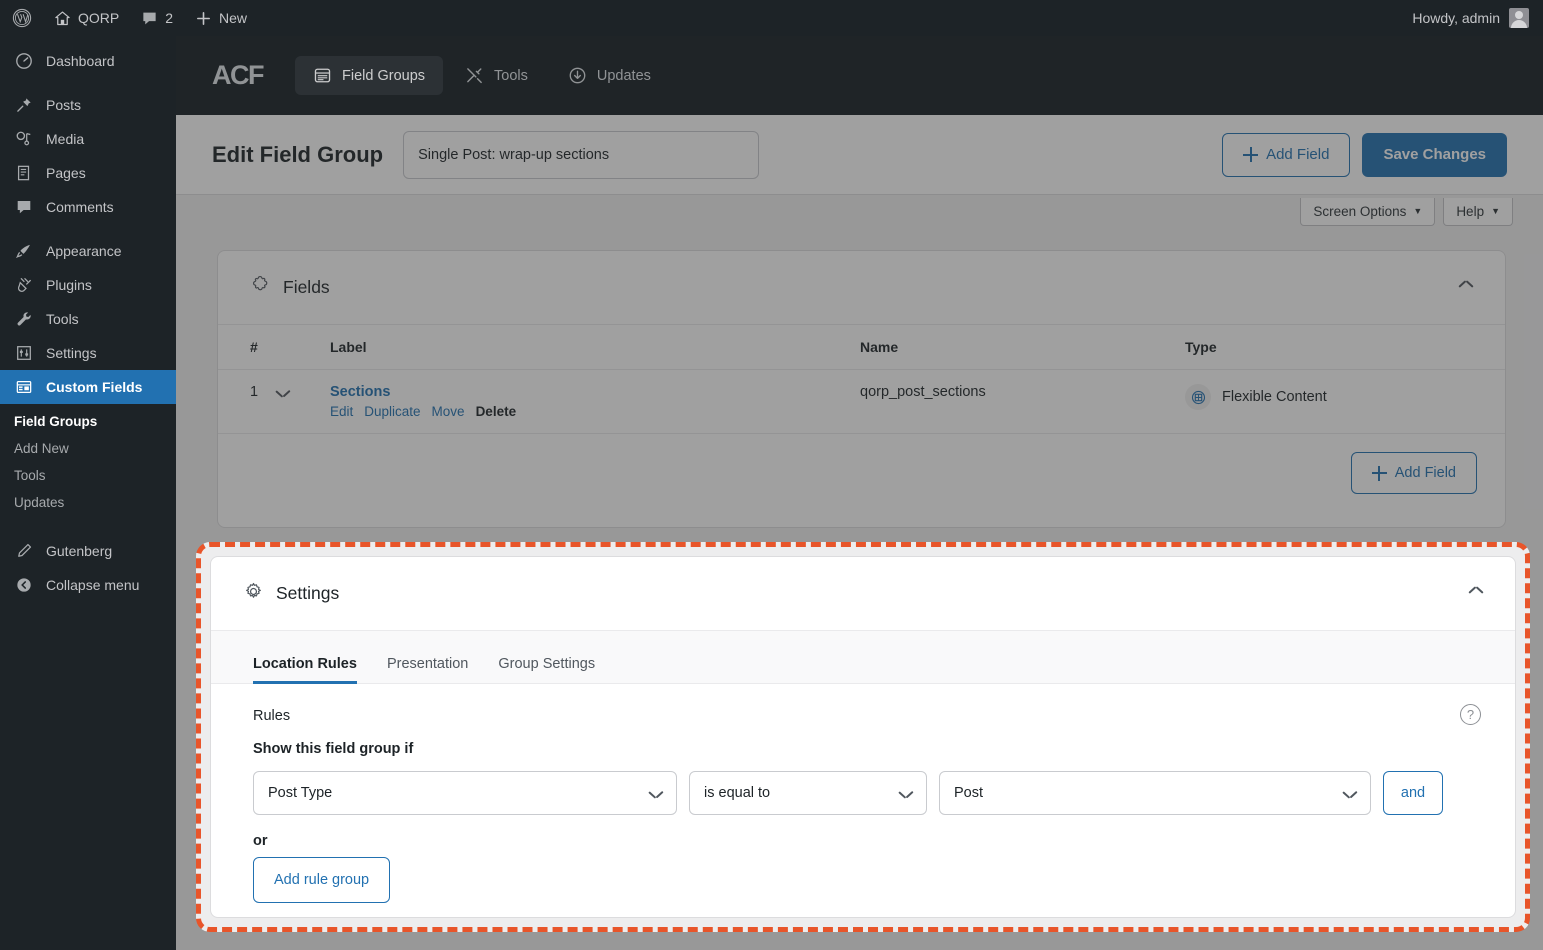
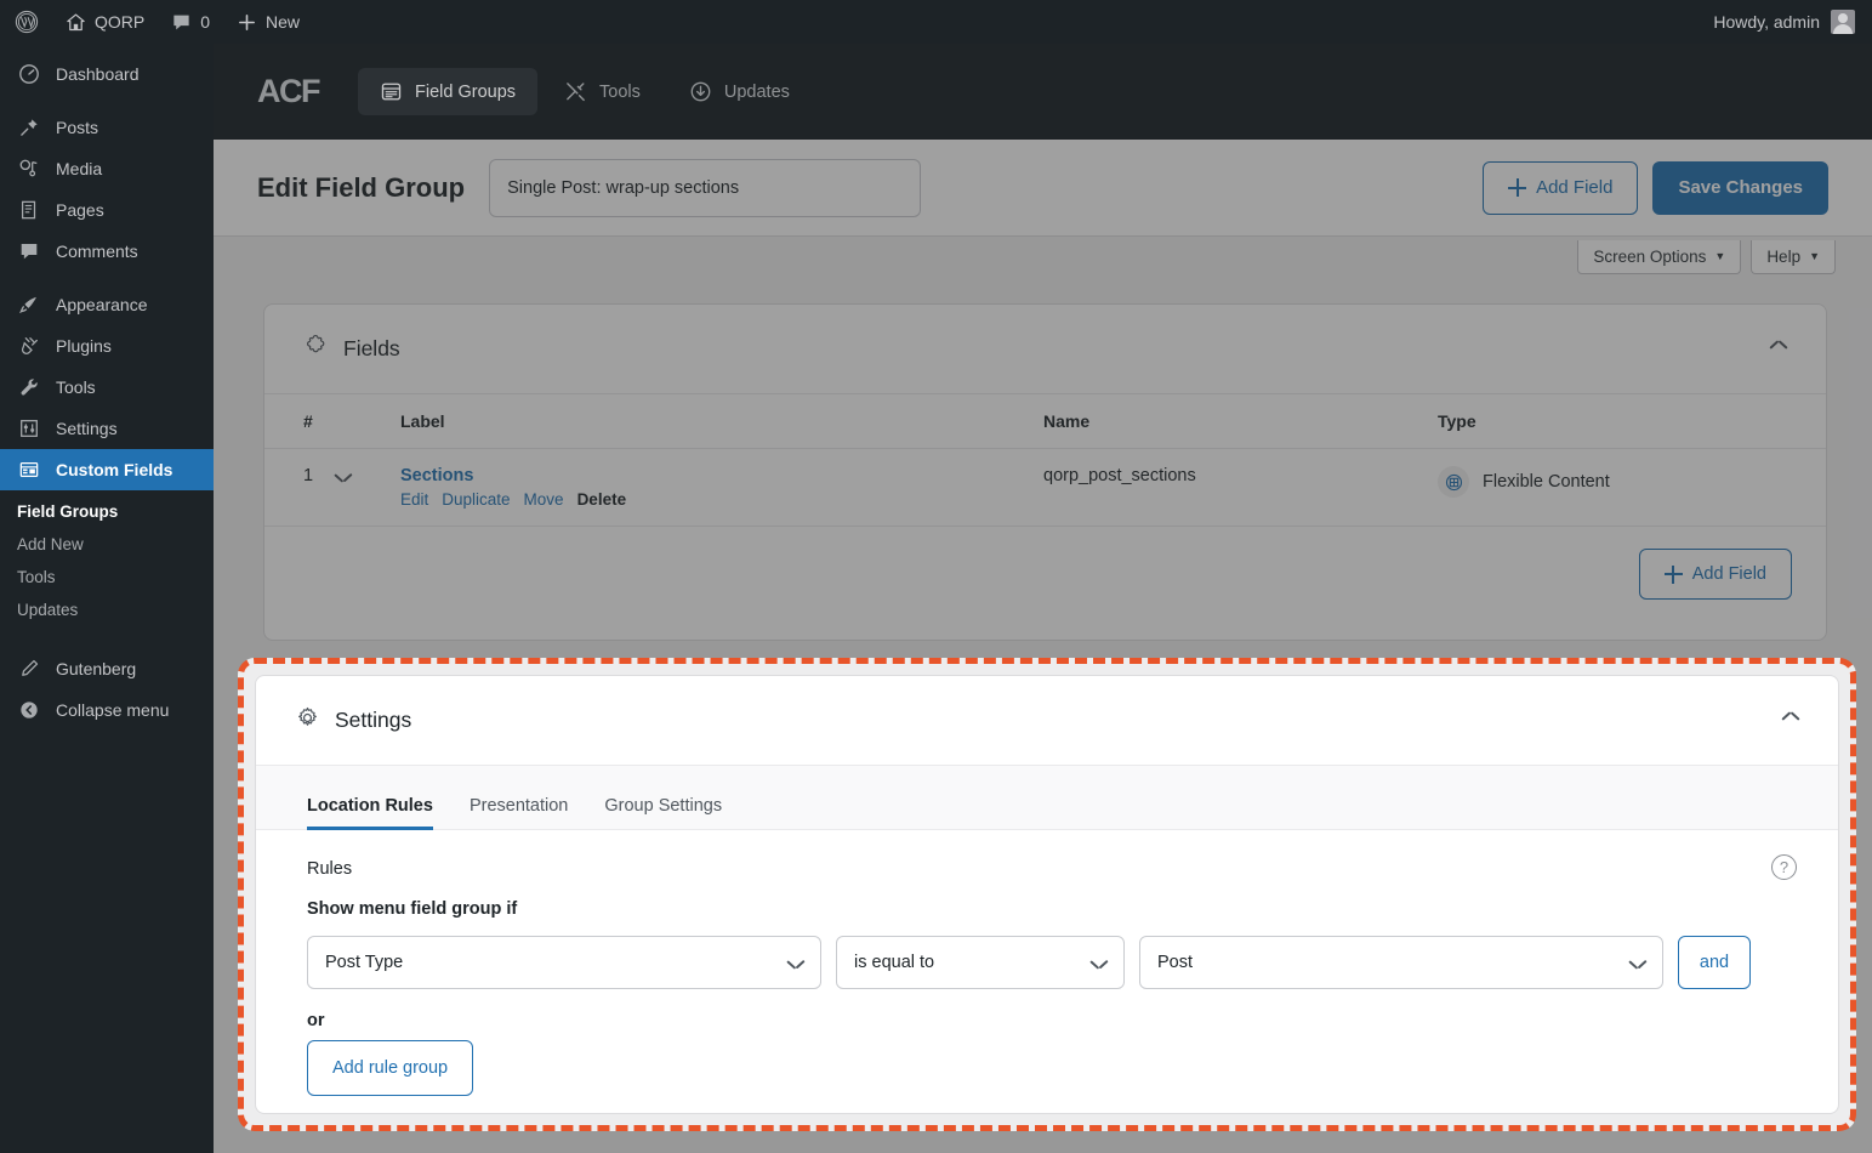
  QORP
- 2
+ 0
  New
  Howdy, admin
  Dashboard
  Posts
  Media
  Pages
  Comments
  Appearance
  Plugins
  Tools
  Settings
  Custom Fields
  Field Groups
  Add New
  Tools
  Updates
  Gutenberg
  Collapse menu
  ACF
  Field Groups
  Tools
  Updates
  Edit Field Group
  Single Post: wrap-up sections
  Add Field
  Save Changes
  Screen Options
  ▼
  Help
  ▼
  Fields
  #		Label	Name	Type
  1		Sections Edit Duplicate Move Delete	qorp_post_sections	Flexible Content
  Add Field
  Settings
  Location Rules
  Presentation
  Group Settings
  ?
  Rules
- Show this field group if
+ Show menu field group if
  Post Type
  is equal to
  Post
  and
  or
  Add rule group
